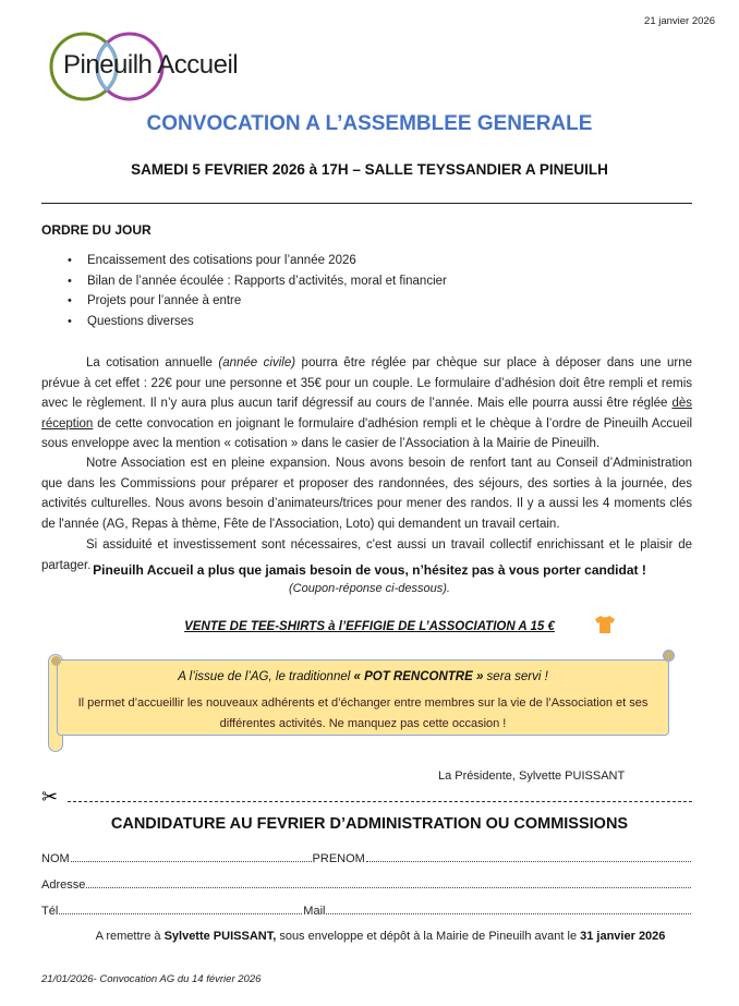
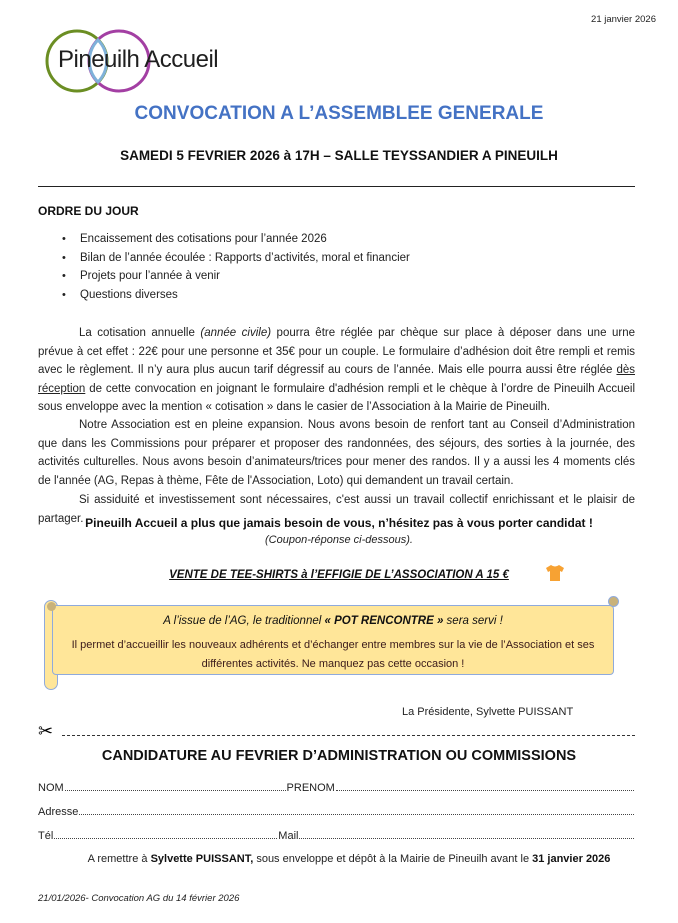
  21 janvier 2026
  Pineuilh Accueil
  CONVOCATION A L’ASSEMBLEE GENERALE
  SAMEDI 5 FEVRIER 2026 à 17H – SALLE TEYSSANDIER A PINEUILH
  ORDRE DU JOUR
  Encaissement des cotisations pour l’année 2026
  Bilan de l’année écoulée : Rapports d’activités, moral et financier
- Projets pour l’année à entre
+ Projets pour l’année à venir
  Questions diverses
  La cotisation annuelle (année civile) pourra être réglée par chèque sur place à déposer dans une urne prévue à cet effet : 22€ pour une personne et 35€ pour un couple. Le formulaire d’adhésion doit être rempli et remis avec le règlement. Il n’y aura plus aucun tarif dégressif au cours de l’année. Mais elle pourra aussi être réglée dès réception de cette convocation en joignant le formulaire d'adhésion rempli et le chèque à l’ordre de Pineuilh Accueil sous enveloppe avec la mention « cotisation » dans le casier de l’Association à la Mairie de Pineuilh.
  Notre Association est en pleine expansion. Nous avons besoin de renfort tant au Conseil d’Administration que dans les Commissions pour préparer et proposer des randonnées, des séjours, des sorties à la journée, des activités culturelles. Nous avons besoin d’animateurs/trices pour mener des randos. Il y a aussi les 4 moments clés de l'année (AG, Repas à thème, Fête de l'Association, Loto) qui demandent un travail certain.
  Si assiduité et investissement sont nécessaires, c'est aussi un travail collectif enrichissant et le plaisir de partager.
  Pineuilh Accueil a plus que jamais besoin de vous, n’hésitez pas à vous porter candidat !
  (Coupon-réponse ci-dessous).
  VENTE DE TEE-SHIRTS à l’EFFIGIE DE L’ASSOCIATION A 15 €
  A l’issue de l’AG, le traditionnel « POT RENCONTRE » sera servi !
  Il permet d’accueillir les nouveaux adhérents et d’échanger entre membres sur la vie de l’Association et ses différentes activités. Ne manquez pas cette occasion !
  La Présidente, Sylvette PUISSANT
  ✂
  CANDIDATURE AU FEVRIER D’ADMINISTRATION OU COMMISSIONS
  NOM
  PRENOM
  Adresse
  Tél
  Mail
  A remettre à Sylvette PUISSANT, sous enveloppe et dépôt à la Mairie de Pineuilh avant le 31 janvier 2026
  21/01/2026- Convocation AG du 14 février 2026
